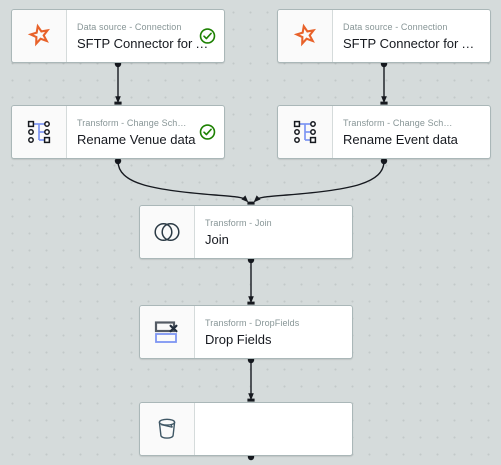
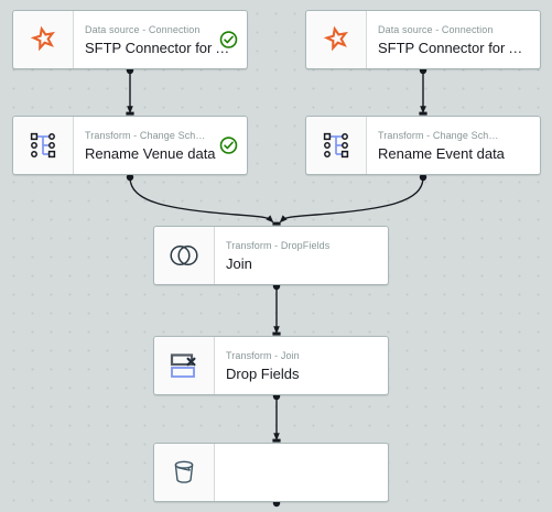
  Data source - Connection
  SFTP Connector for A
  Data source - Connection
  SFTP Connector for A…
  Transform - Change Sch…
  Rename Venue data
  Transform - Change Sch…
  Rename Event data
- Transform - Join
+ Transform - DropFields
  Join
- Transform - DropFields
+ Transform - Join
  Drop Fields
